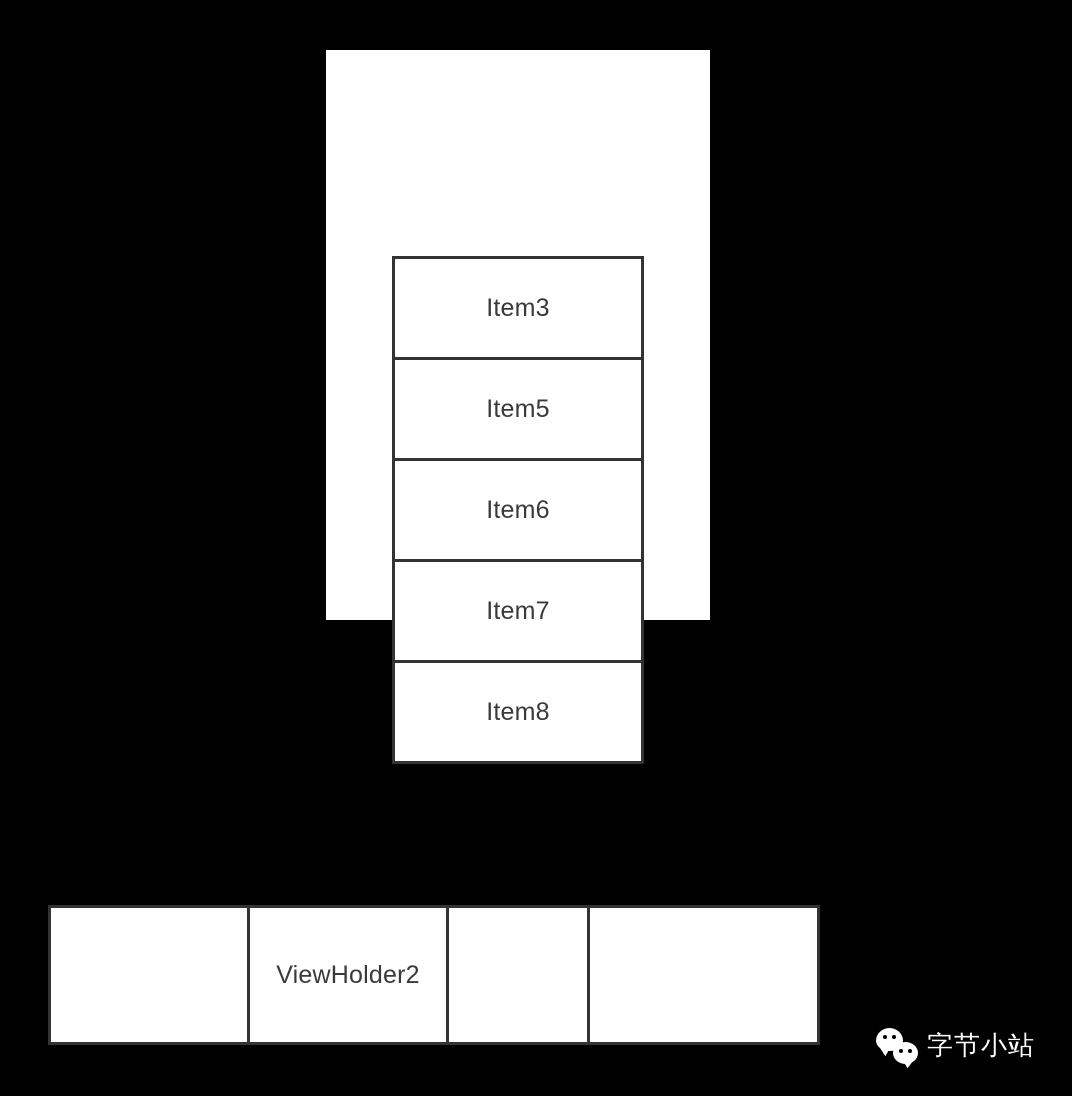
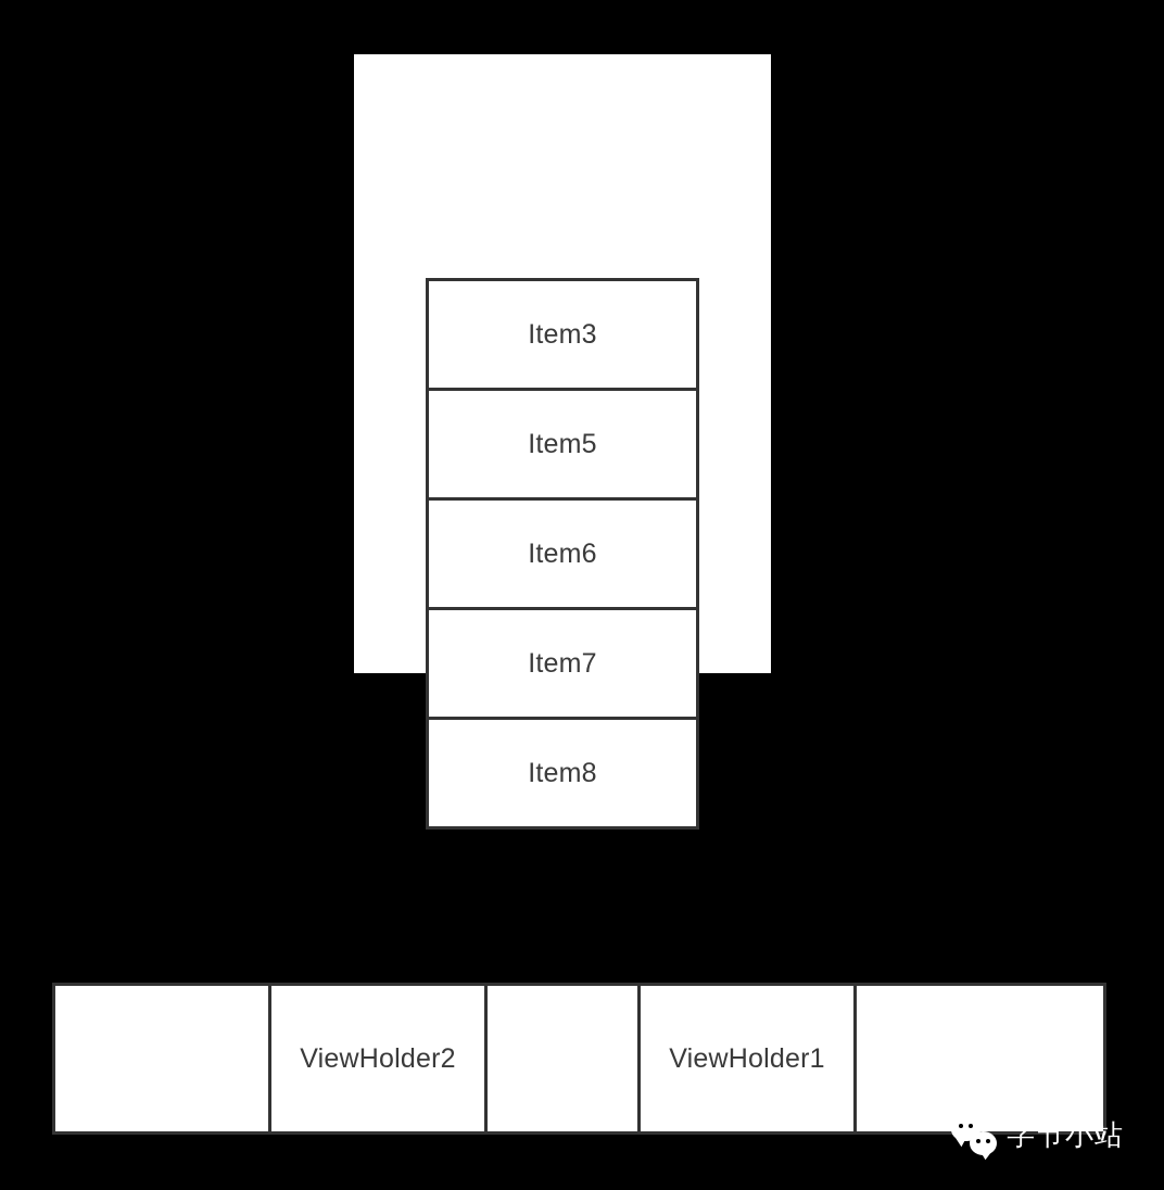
  Item3
  Item5
  Item6
  Item7
  Item8
  ViewHolder2
+ ViewHolder1
  字节小站
